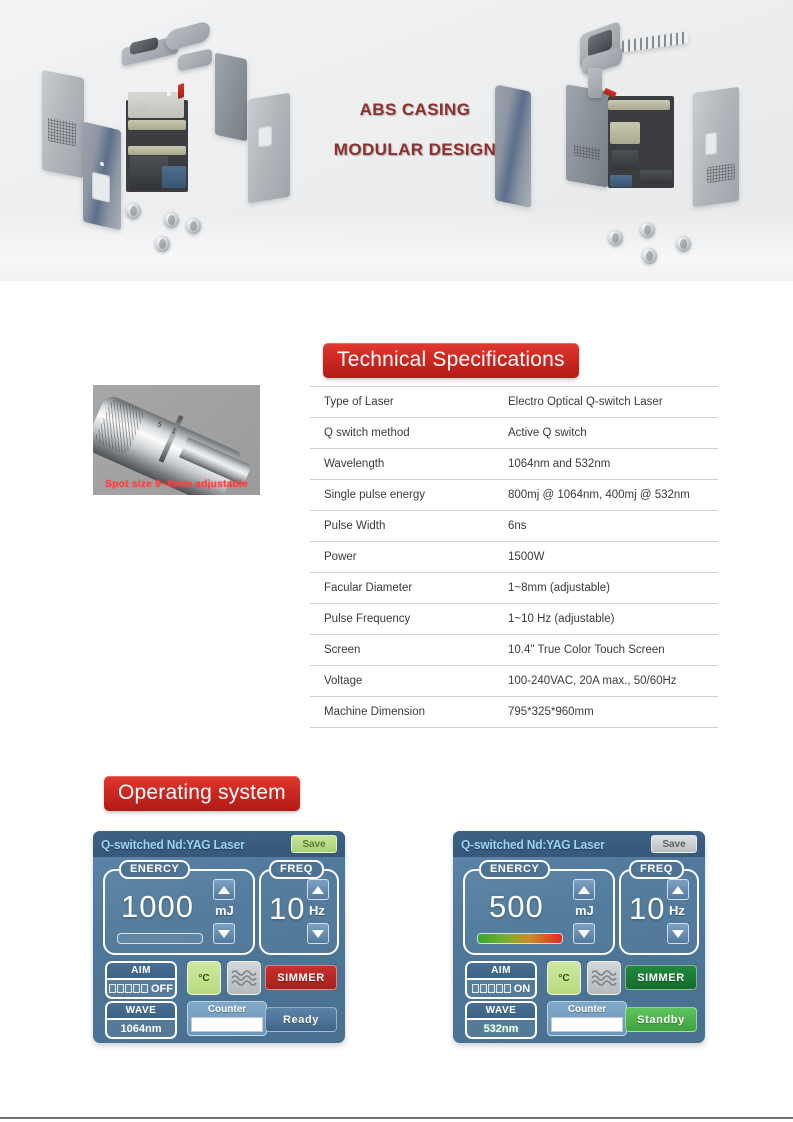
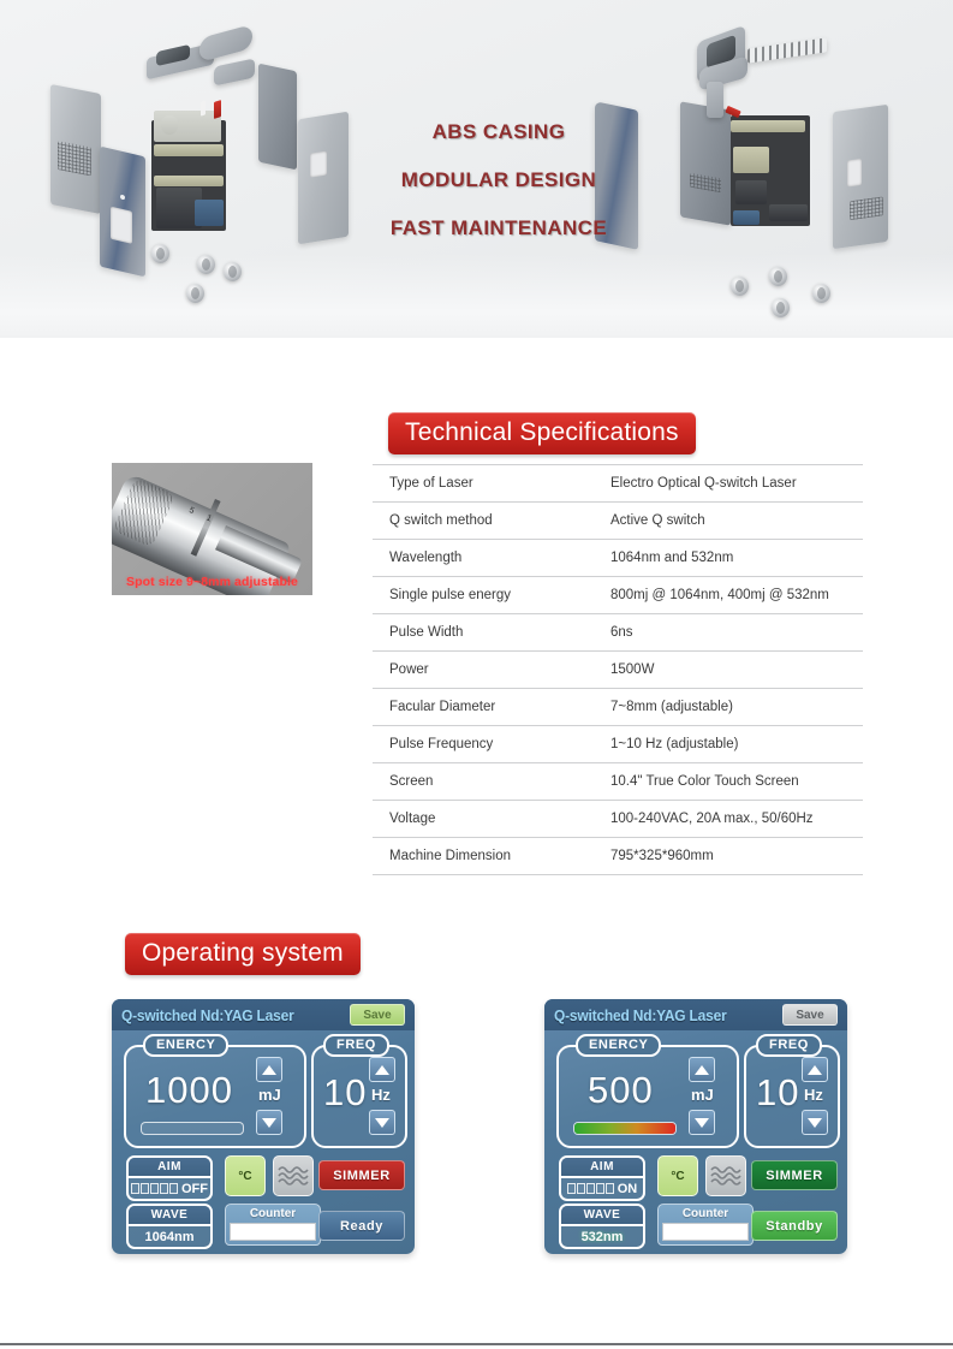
  ABS CASING
  MODULAR DESIGN
+ FAST MAINTENANCE
  Technical Specifications
  Type of Laser	Electro Optical Q-switch Laser
  Q switch method	Active Q switch
  Wavelength	1064nm and 532nm
  Single pulse energy	800mj @ 1064nm, 400mj @ 532nm
  Pulse Width	6ns
  Power	1500W
- Facular Diameter	1~8mm (adjustable)
+ Facular Diameter	7~8mm (adjustable)
  Pulse Frequency	1~10 Hz (adjustable)
  Screen	10.4" True Color Touch Screen
  Voltage	100-240VAC, 20A max., 50/60Hz
  Machine Dimension	795*325*960mm
  Spot size 9~8mm adjustable
  Operating system
  Q-switched Nd:YAG Laser
  Save
  ENERCY
  1000
  mJ
  FREQ
  10
  Hz
  AIM
  OFF
  WAVE
  1064nm
  °C
  Counter
  SIMMER
  Ready
  Q-switched Nd:YAG Laser
  Save
  ENERCY
  500
  mJ
  FREQ
  10
  Hz
  AIM
  ON
  WAVE
  532nm
  °C
  Counter
  SIMMER
  Standby
